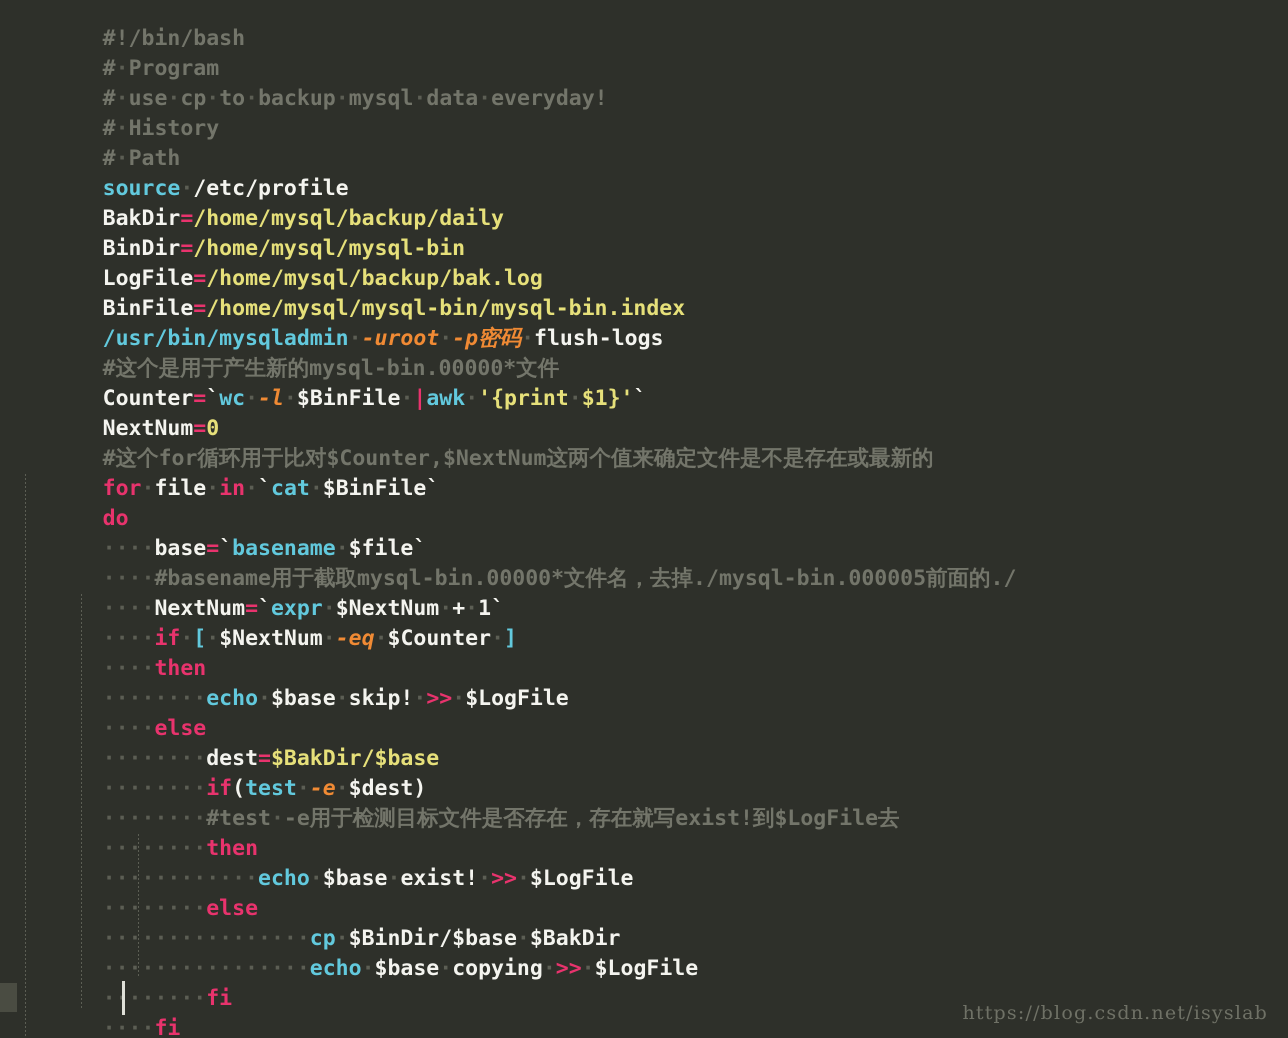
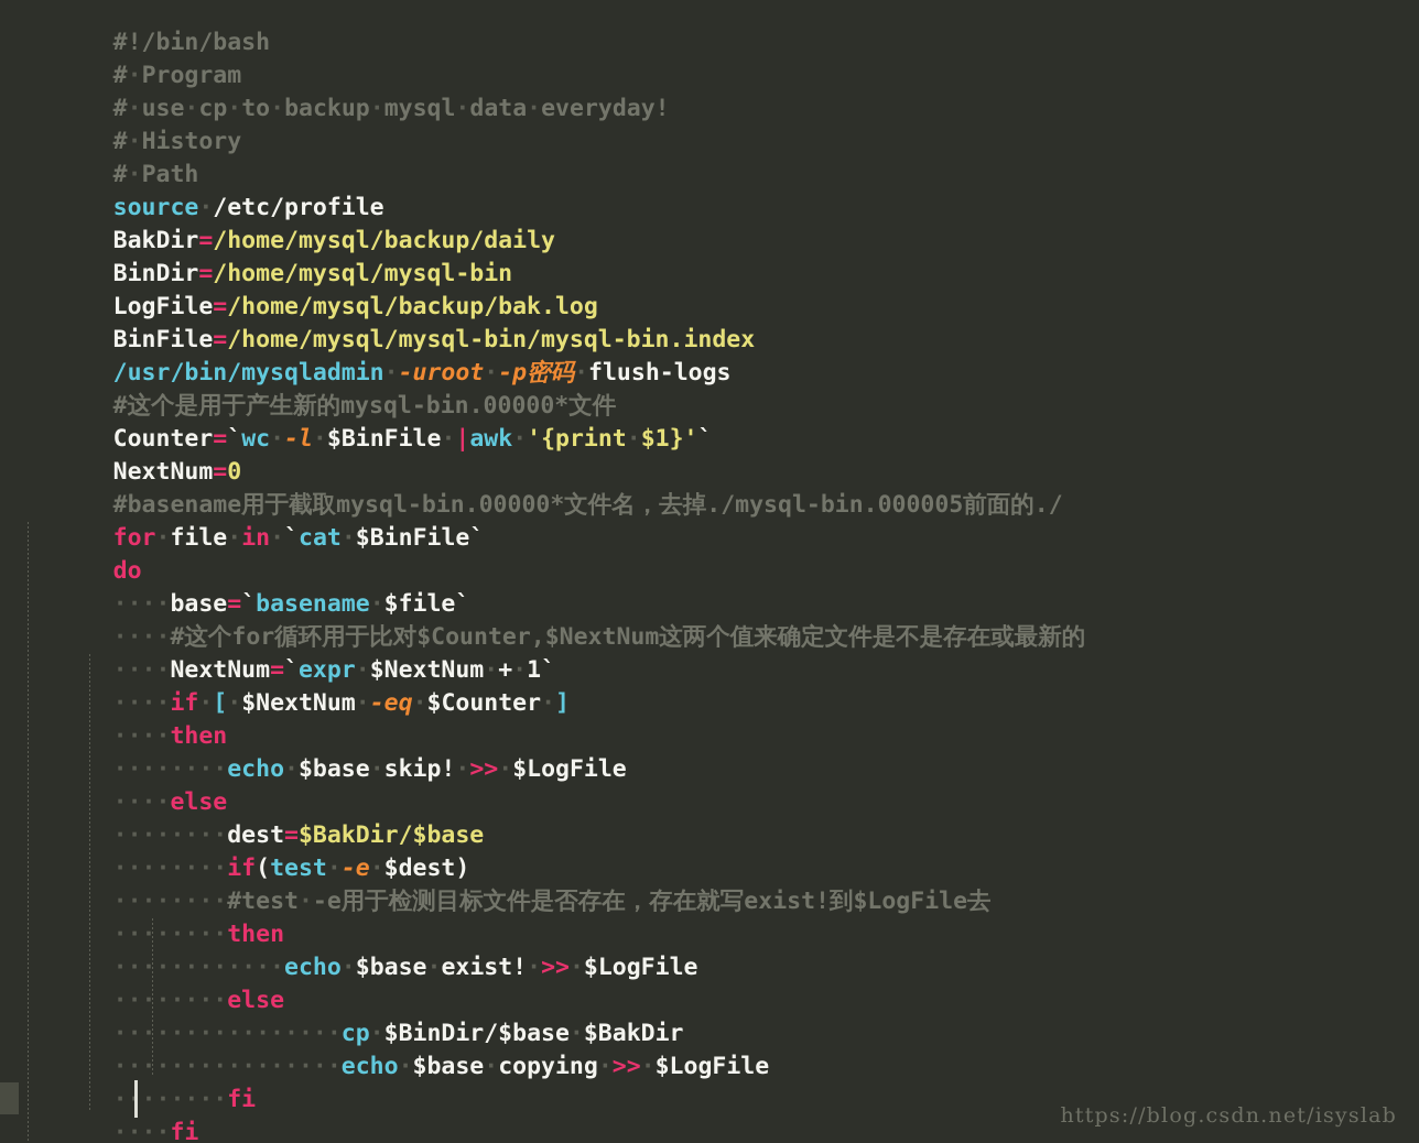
  #!/bin/bash
  #·Program
  #·use·cp·to·backup·mysql·data·everyday!
  #·History
  #·Path
  source·/etc/profile
  BakDir=/home/mysql/backup/daily
  BinDir=/home/mysql/mysql-bin
  LogFile=/home/mysql/backup/bak.log
  BinFile=/home/mysql/mysql-bin/mysql-bin.index
  /usr/bin/mysqladmin·-uroot·-p密码·flush-logs
  #这个是用于产生新的mysql-bin.00000*文件
  Counter=`wc·-l·$BinFile·|awk·'{print·$1}'`
  NextNum=0
- #这个for循环用于比对$Counter,$NextNum这两个值来确定文件是不是存在或最新的
+ #basename用于截取mysql-bin.00000*文件名，去掉./mysql-bin.000005前面的./
  for·file·in·`cat·$BinFile`
  do
  ····base=`basename·$file`
- ····#basename用于截取mysql-bin.00000*文件名，去掉./mysql-bin.000005前面的./
+ ····#这个for循环用于比对$Counter,$NextNum这两个值来确定文件是不是存在或最新的
  ····NextNum=`expr·$NextNum·+·1`
  ····if·[·$NextNum·-eq·$Counter·]
  ····then
  ········echo·$base·skip!·>>·$LogFile
  ····else
  ········dest=$BakDir/$base
  ········if(test·-e·$dest)
  ········#test·-e用于检测目标文件是否存在，存在就写exist!到$LogFile去
  ········then
  ············echo·$base·exist!·>>·$LogFile
  ········else
  ················cp·$BinDir/$base·$BakDir
  ················echo·$base·copying·>>·$LogFile
  ·······fi
  ····fi
  https://blog.csdn.net/isyslab
